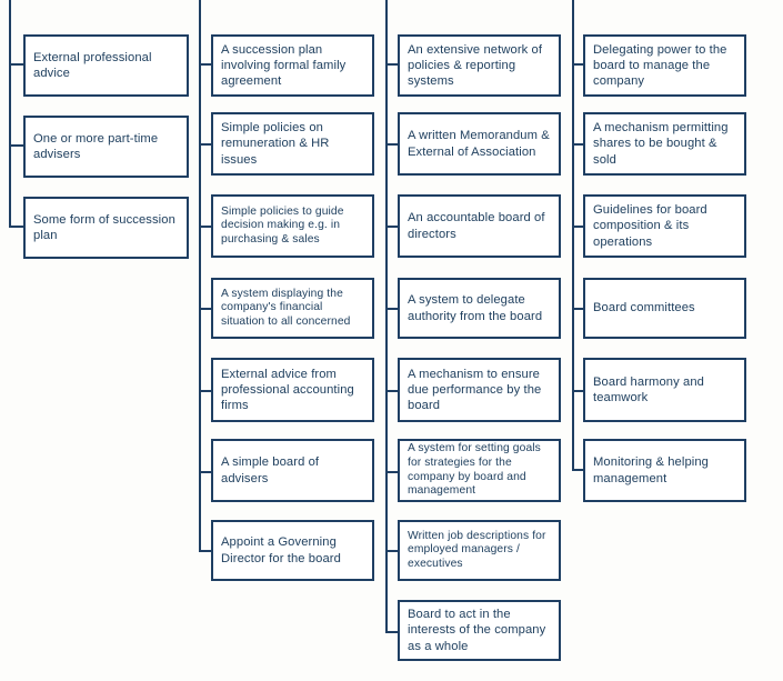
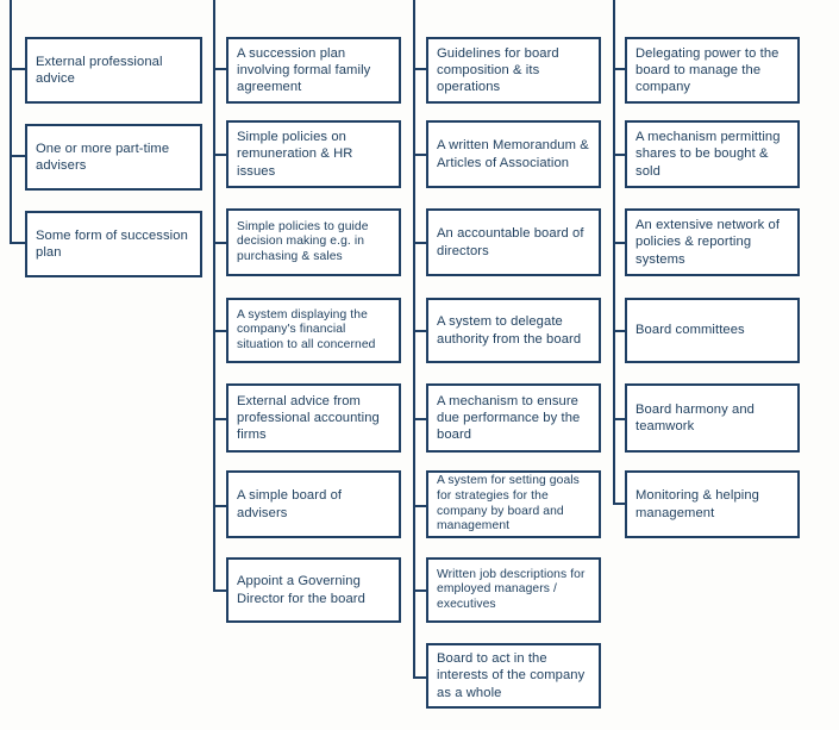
  External professional advice
  One or more part-time advisers
  Some form of succession plan
  A succession plan involving formal family agreement
  Simple policies on remuneration & HR issues
  Simple policies to guide decision making e.g. in purchasing & sales
  A system displaying the company's financial situation to all concerned
  External advice from professional accounting firms
  A simple board of advisers
  Appoint a Governing Director for the board
- An extensive network of policies & reporting systems
+ Guidelines for board composition & its operations
- A written Memorandum & External of Association
+ A written Memorandum & Articles of Association
  An accountable board of directors
  A system to delegate authority from the board
  A mechanism to ensure due performance by the board
  A system for setting goals for strategies for the company by board and management
  Written job descriptions for employed managers / executives
  Board to act in the interests of the company as a whole
  Delegating power to the board to manage the company
  A mechanism permitting shares to be bought & sold
- Guidelines for board composition & its operations
+ An extensive network of policies & reporting systems
  Board committees
  Board harmony and teamwork
  Monitoring & helping management
